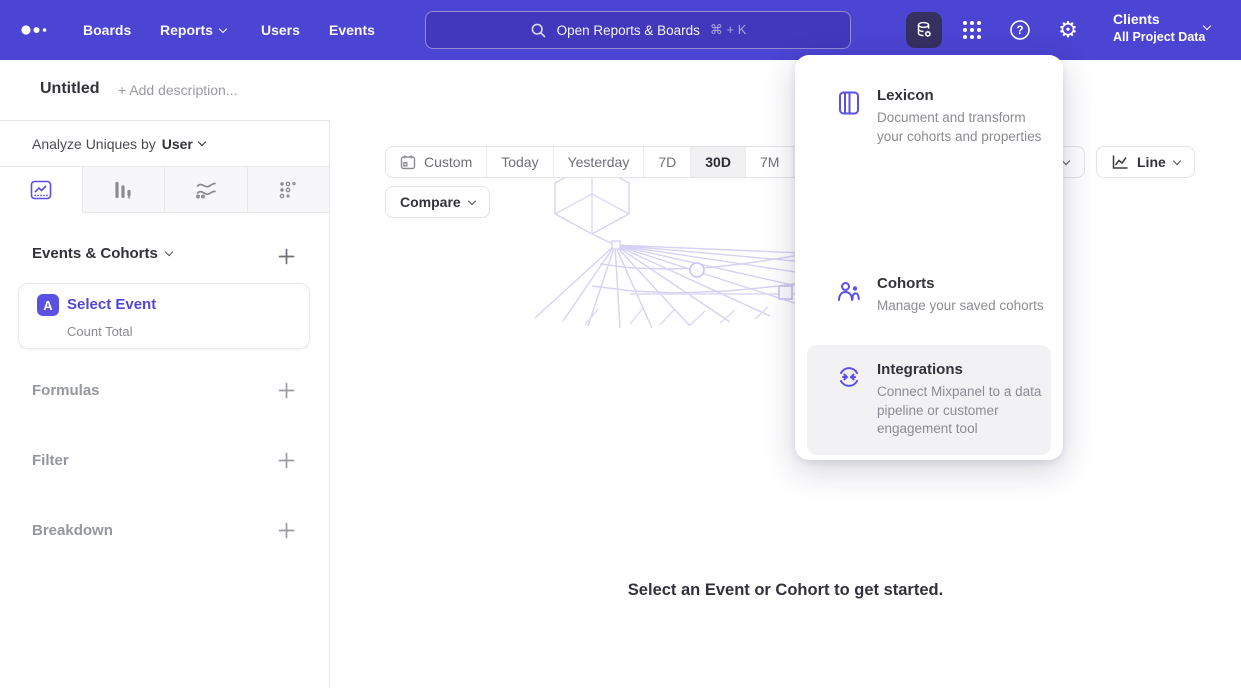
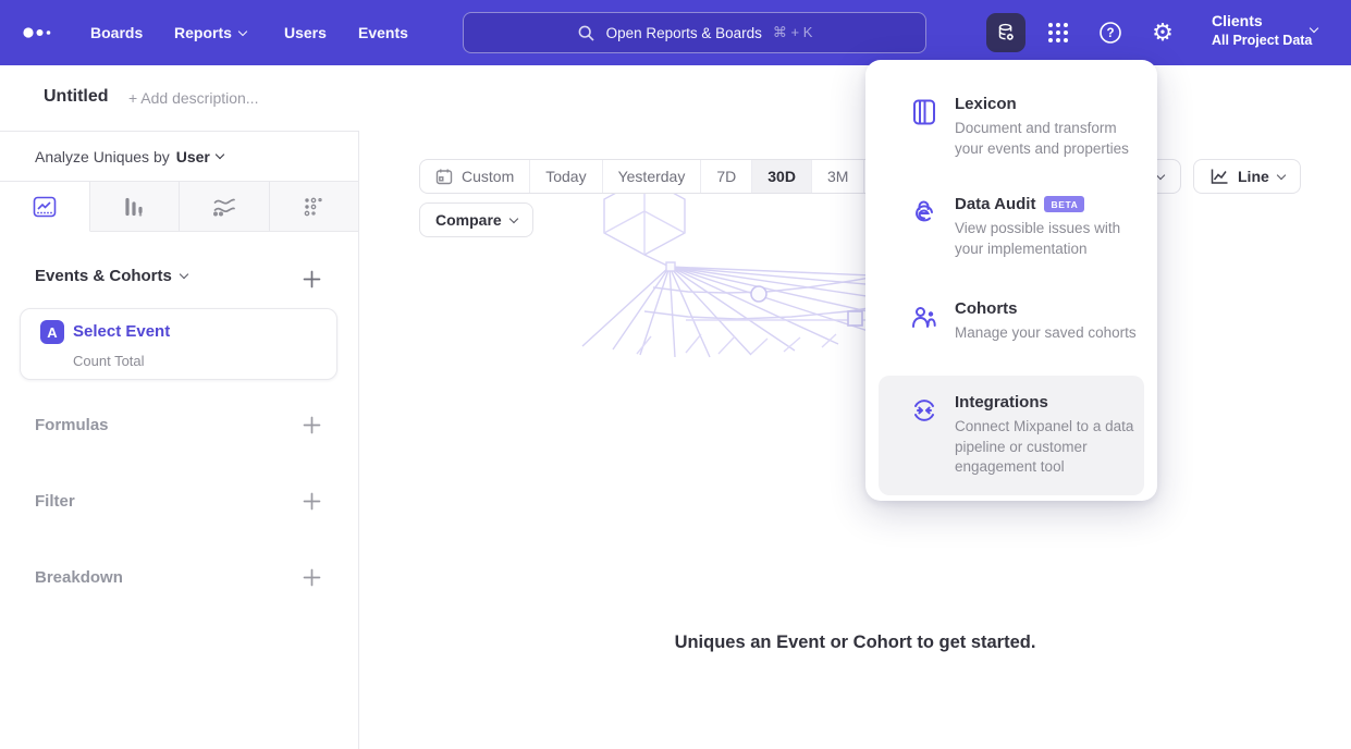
  Boards
  Reports
  Users
  Events
  Open Reports & Boards
  ⌘ + K
  ?
  ⚙
  Clients
  All Project Data
  Untitled
  + Add description...
  Analyze Uniques by
  User
  Events & Cohorts
  A
  Select Event
  Count Total
  Formulas
  Filter
  Breakdown
  Custom
  Today
  Yesterday
  7D
  30D
- 7M
+ 3M
  Compare
  Line
- Select an Event or Cohort to get started.
+ Uniques an Event or Cohort to get started.
  Lexicon
- Document and transform your cohorts and properties
+ Document and transform your events and properties
+ Data Audit
+ BETA
+ View possible issues with your implementation
  Cohorts
  Manage your saved cohorts
  Integrations
  Connect Mixpanel to a data pipeline or customer engagement tool
